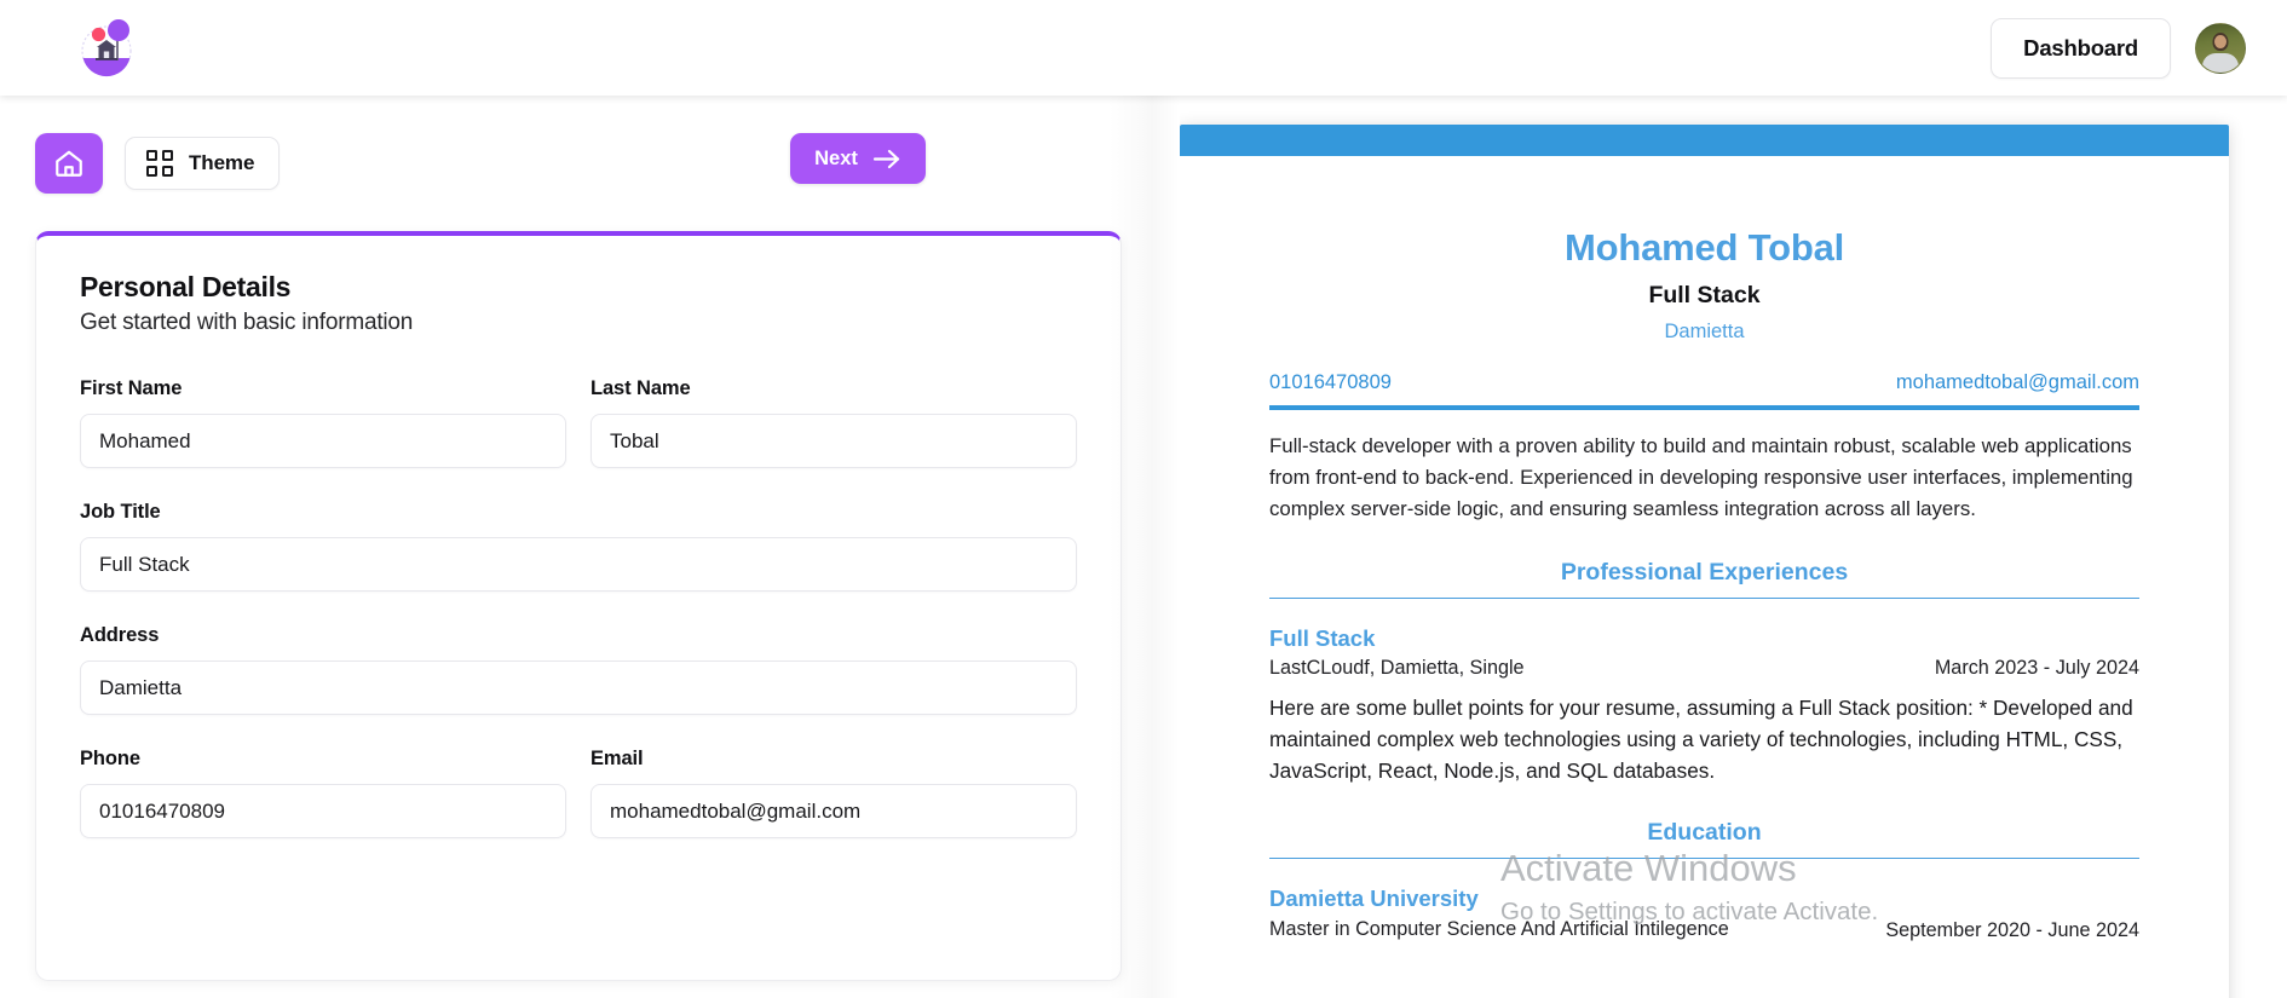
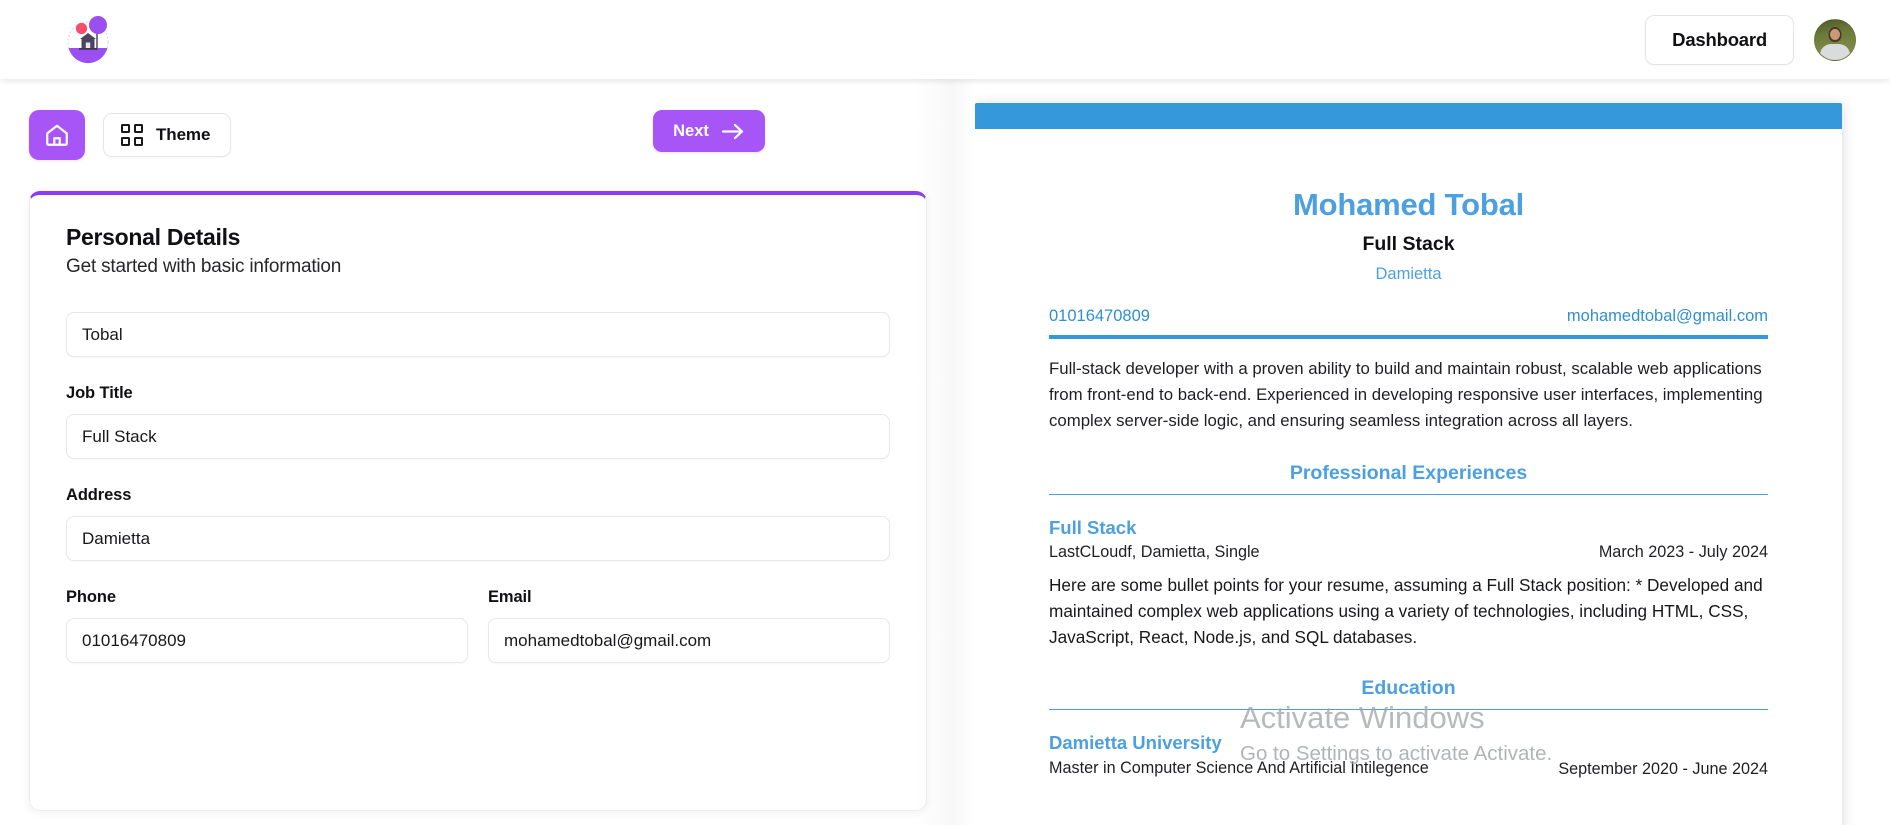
  Dashboard
  Theme
  Next
  Personal Details
  Get started with basic information
- First Name
- Mohamed
- Last Name
  Tobal
  Job Title
  Full Stack
  Address
  Damietta
  Phone
  01016470809
  Email
  mohamedtobal@gmail.com
  Mohamed Tobal
  Full Stack
  Damietta
  01016470809
  mohamedtobal@gmail.com
  Full-stack developer with a proven ability to build and maintain robust, scalable web applications from front-end to back-end. Experienced in developing responsive user interfaces, implementing complex server-side logic, and ensuring seamless integration across all layers.
  Professional Experiences
  Full Stack
  LastCLoudf, Damietta, Single
  March 2023 - July 2024
- Here are some bullet points for your resume, assuming a Full Stack position: * Developed and maintained complex web technologies using a variety of technologies, including HTML, CSS, JavaScript, React, Node.js, and SQL databases.
+ Here are some bullet points for your resume, assuming a Full Stack position: * Developed and maintained complex web applications using a variety of technologies, including HTML, CSS, JavaScript, React, Node.js, and SQL databases.
  Education
  Damietta University
  Master in Computer Science And Artificial Intilegence
  September 2020 - June 2024
  Activate Windows
  Go to Settings to activate Activate.
